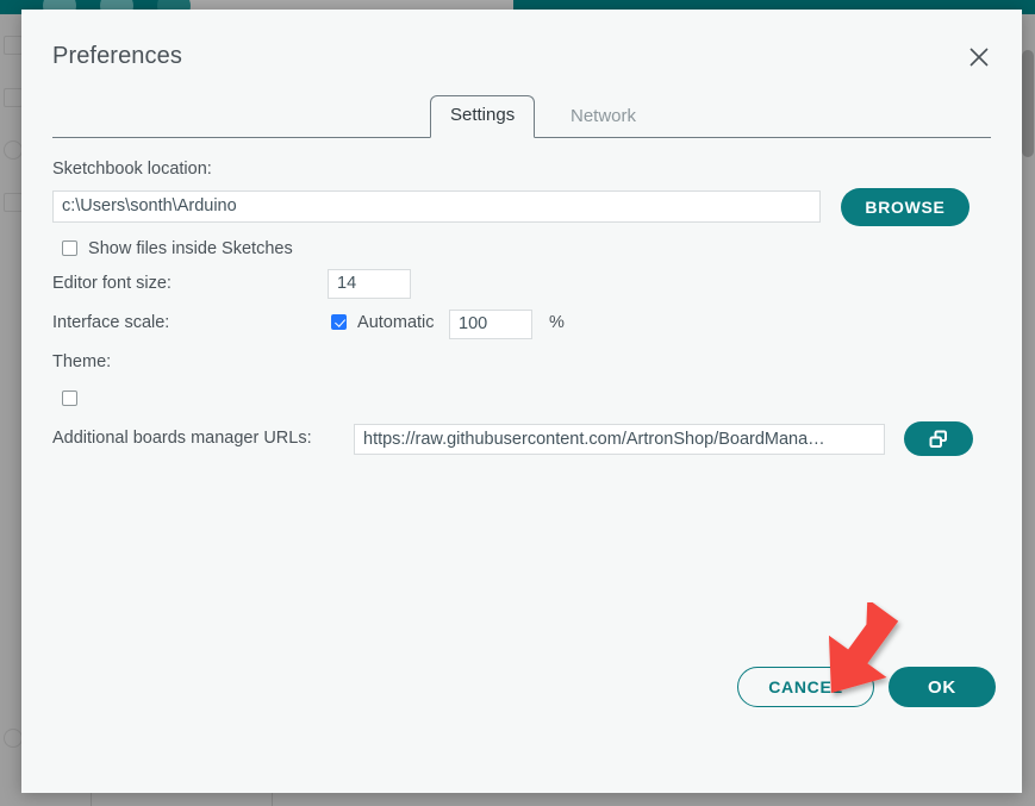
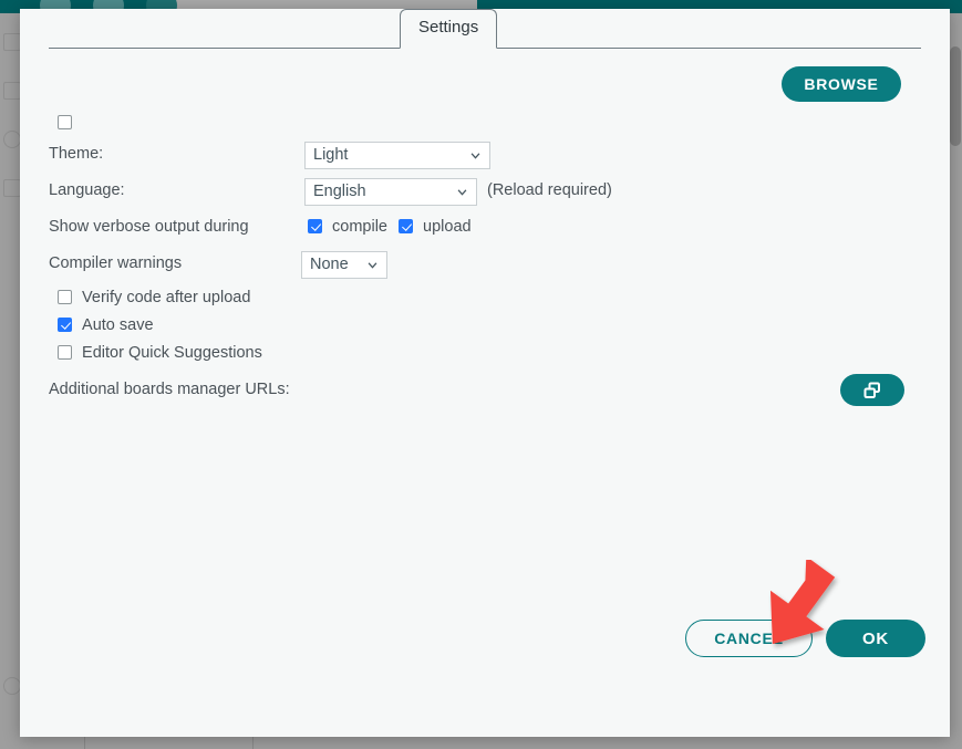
- Preferences
  Settings
- Network
- Sketchbook location:
- c:\Users\sonth\Arduino
  BROWSE
- Show files inside Sketches
- Editor font size:
- 14
- Interface scale:
- Automatic
- 100
- %
  Theme:
+ Light
+ Language:
+ English
+ (Reload required)
+ Show verbose output during
+ compile
+ upload
+ Compiler warnings
+ None
+ Verify code after upload
+ Auto save
+ Editor Quick Suggestions
  Additional boards manager URLs:
- https://raw.githubusercontent.com/ArtronShop/BoardMana…
  CANCE
  OK
